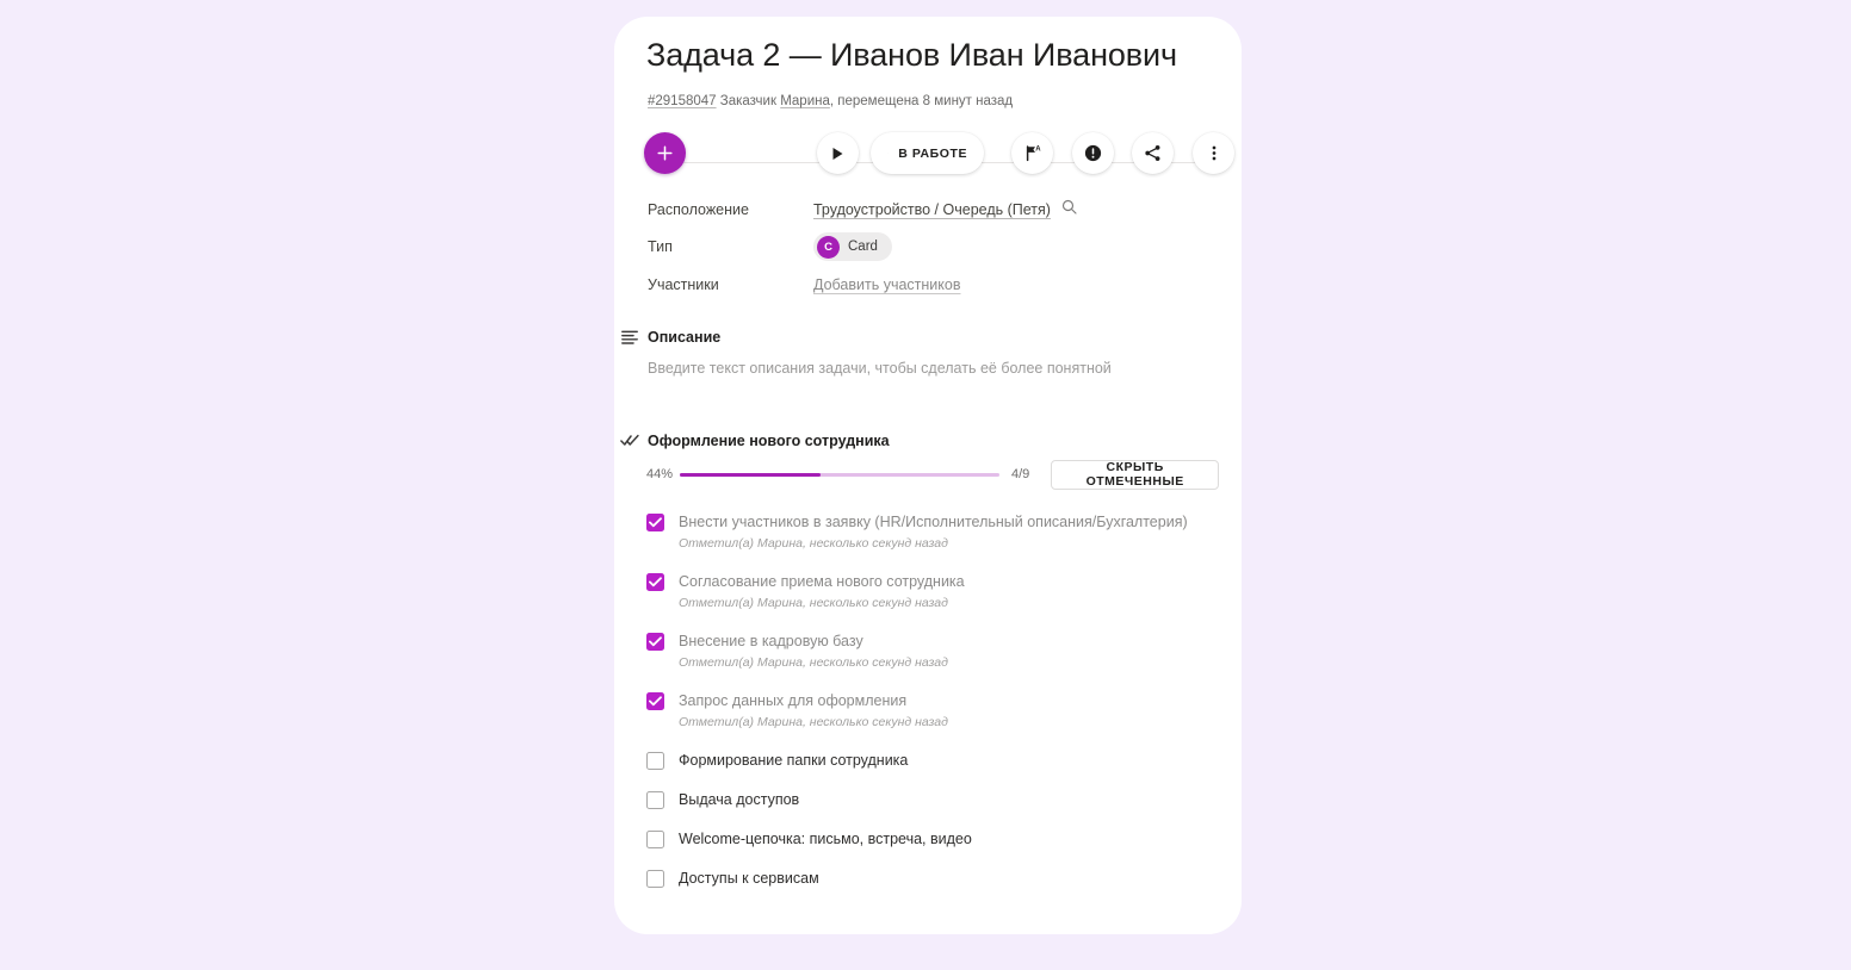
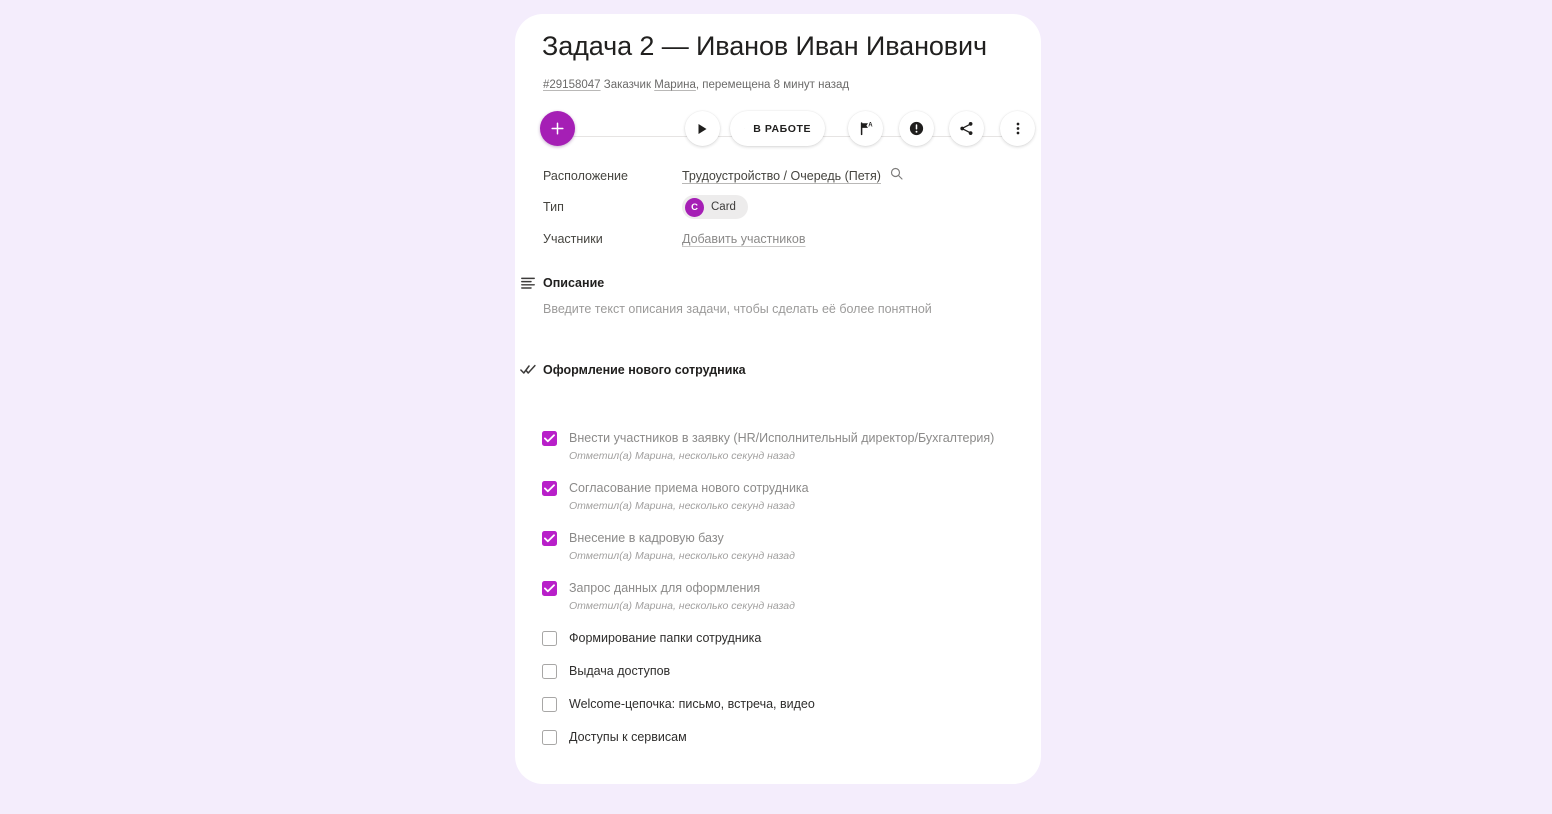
  Задача 2 — Иванов Иван Иванович
  #29158047 Заказчик Марина, перемещена 8 минут назад
  В РАБОТЕ
  Расположение
  Трудоустройство / Очередь (Петя)
  Тип
  C
  Card
  Участники
  Добавить участников
  Описание
  Введите текст описания задачи, чтобы сделать её более понятной
  Оформление нового сотрудника
- 44%
- 4/9
- СКРЫТЬ ОТМЕЧЕННЫЕ
- Внести участников в заявку (HR/Исполнительный описания/Бухгалтерия)
+ Внести участников в заявку (HR/Исполнительный директор/Бухгалтерия)
  Отметил(а) Марина, несколько секунд назад
  Согласование приема нового сотрудника
  Отметил(а) Марина, несколько секунд назад
  Внесение в кадровую базу
  Отметил(а) Марина, несколько секунд назад
  Запрос данных для оформления
  Отметил(а) Марина, несколько секунд назад
  Формирование папки сотрудника
  Выдача доступов
  Welcome-цепочка: письмо, встреча, видео
  Доступы к сервисам
